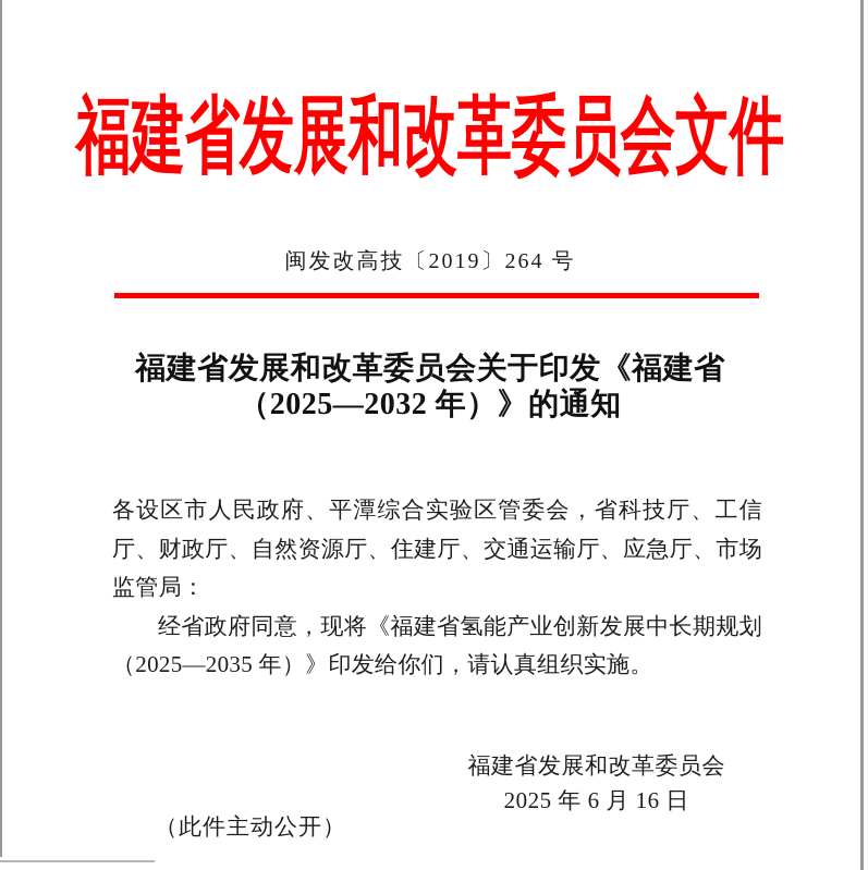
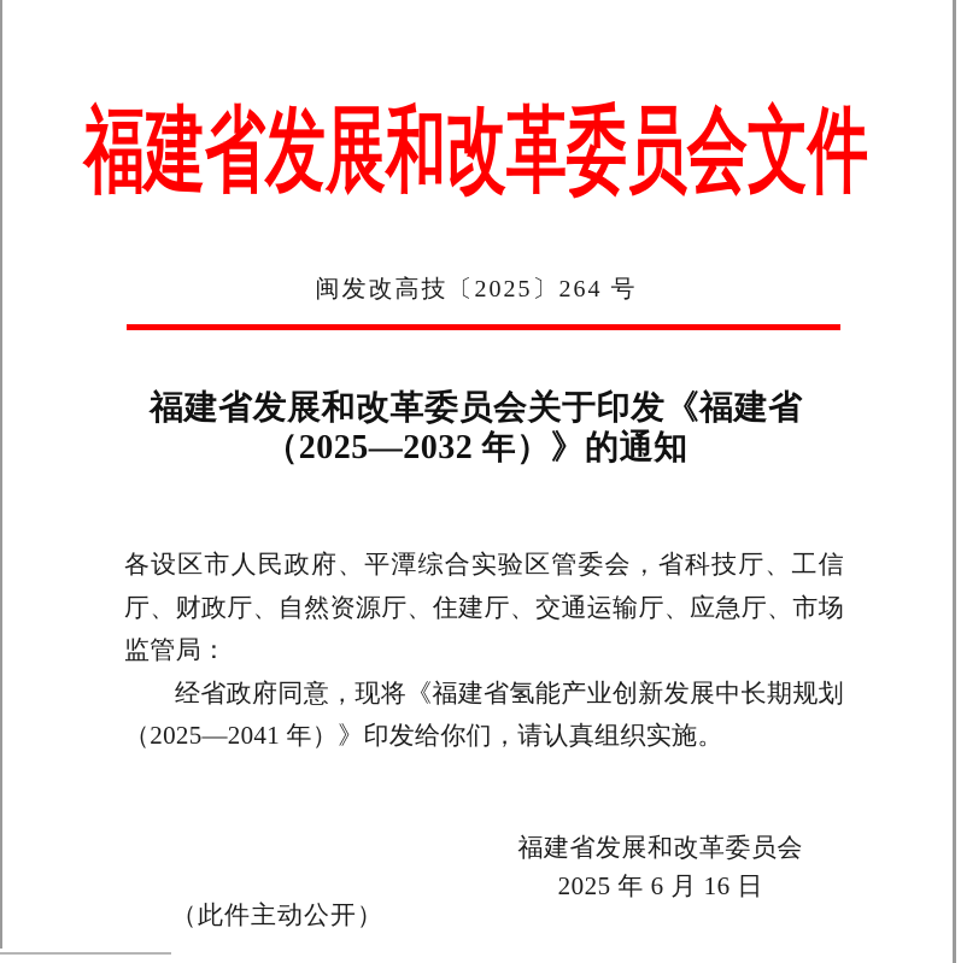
  福建省发展和改革委员会文件
- 闽发改高技〔2019〕264 号
+ 闽发改高技〔2025〕264 号
  福建省发展和改革委员会关于印发《福建省
  （2025—2032 年）》的通知
  各设区市人民政府、平潭综合实验区管委会，省科技厅、工信厅、财政厅、自然资源厅、住建厅、交通运输厅、应急厅、市场监管局：
- 经省政府同意，现将《福建省氢能产业创新发展中长期规划（2025—2035 年）》印发给你们，请认真组织实施。
+ 经省政府同意，现将《福建省氢能产业创新发展中长期规划（2025—2041 年）》印发给你们，请认真组织实施。
  福建省发展和改革委员会
  2025 年 6 月 16 日
  （此件主动公开）
